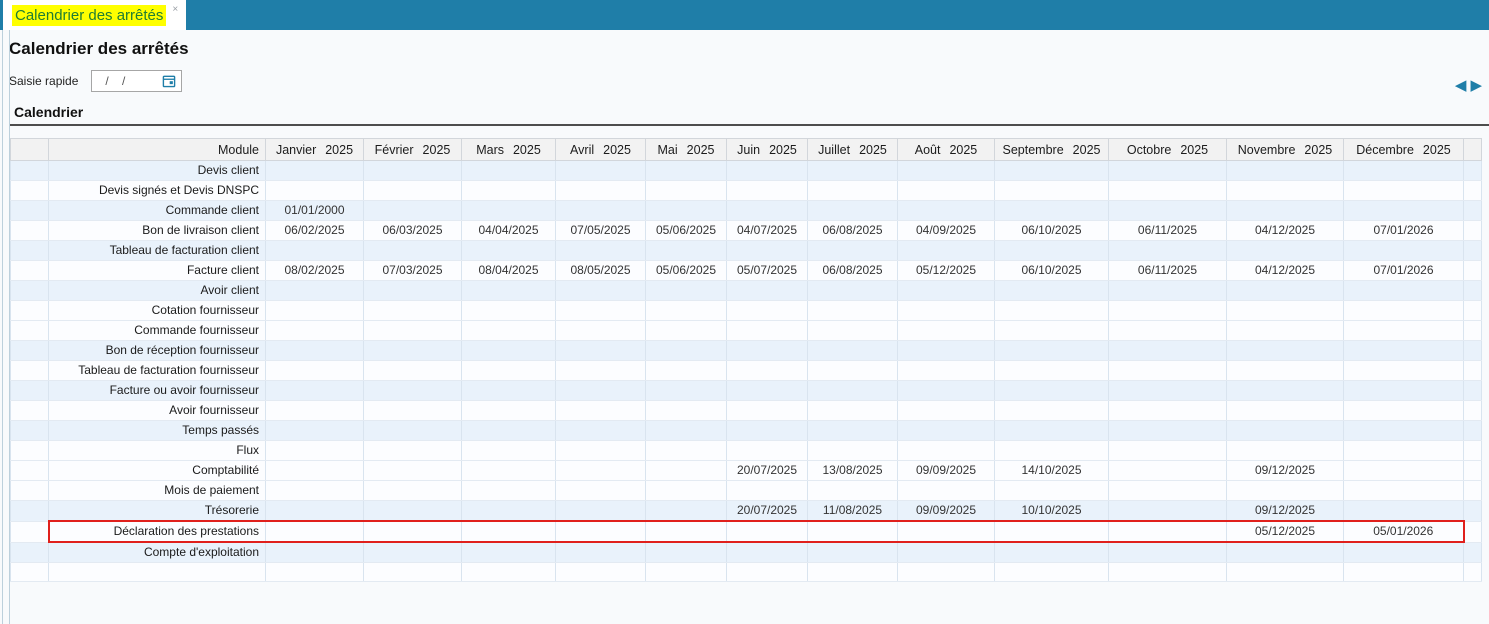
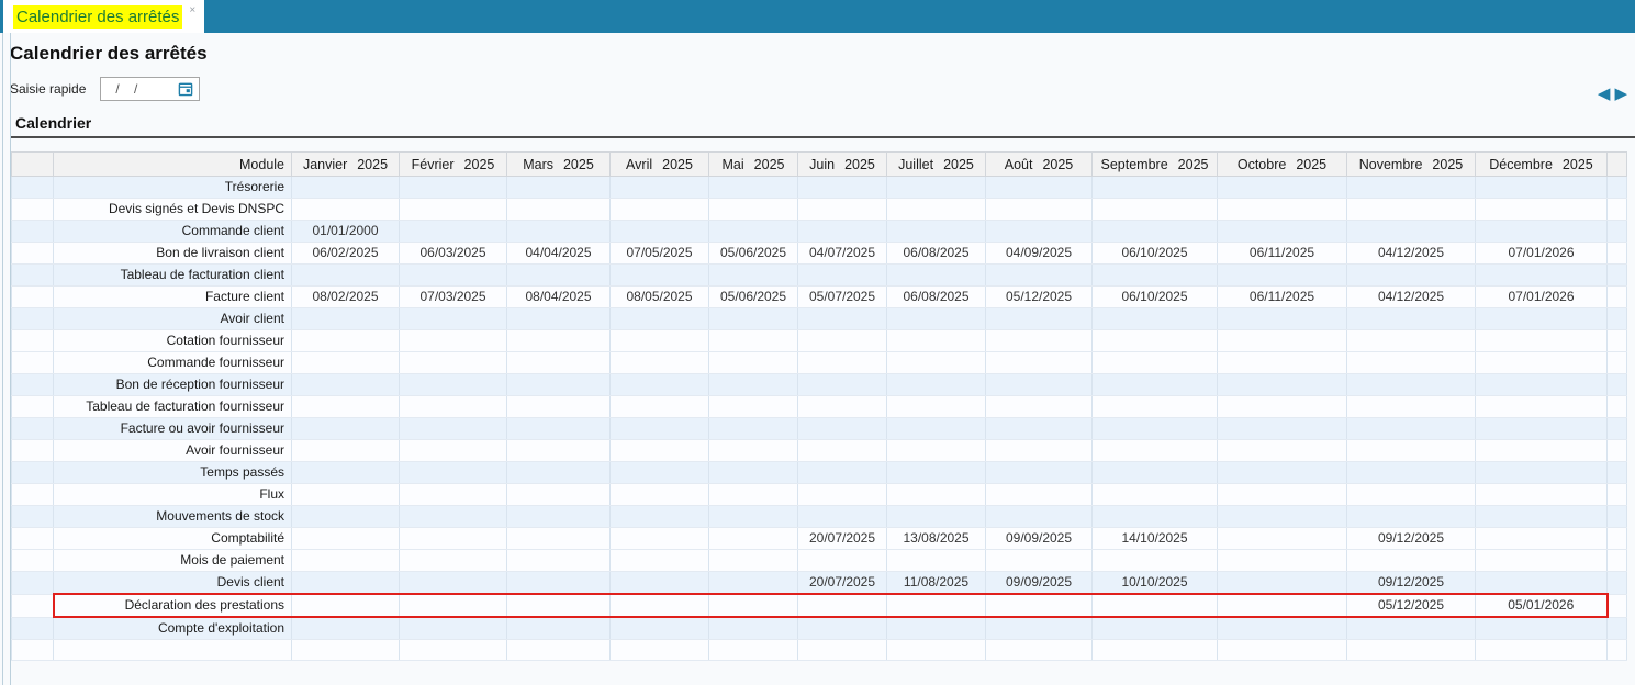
  Calendrier des arrêtés
  ×
  Calendrier des arrêtés
  ◀
  ▶
  Saisie rapide
  / /
  Calendrier
  	Module	Janvier 2025	Février 2025	Mars 2025	Avril 2025	Mai 2025	Juin 2025	Juillet 2025	Août 2025	Septembre 2025	Octobre 2025	Novembre 2025	Décembre 2025
- 	Devis client
+ 	Trésorerie
  	Devis signés et Devis DNSPC
  	Commande client	01/01/2000
  	Bon de livraison client	06/02/2025	06/03/2025	04/04/2025	07/05/2025	05/06/2025	04/07/2025	06/08/2025	04/09/2025	06/10/2025	06/11/2025	04/12/2025	07/01/2026
  	Tableau de facturation client
  	Facture client	08/02/2025	07/03/2025	08/04/2025	08/05/2025	05/06/2025	05/07/2025	06/08/2025	05/12/2025	06/10/2025	06/11/2025	04/12/2025	07/01/2026
  	Avoir client
  	Cotation fournisseur
  	Commande fournisseur
  	Bon de réception fournisseur
  	Tableau de facturation fournisseur
  	Facture ou avoir fournisseur
  	Avoir fournisseur
  	Temps passés
  	Flux
+ 	Mouvements de stock
  	Comptabilité						20/07/2025	13/08/2025	09/09/2025	14/10/2025		09/12/2025
  	Mois de paiement
- 	Trésorerie						20/07/2025	11/08/2025	09/09/2025	10/10/2025		09/12/2025
+ 	Devis client						20/07/2025	11/08/2025	09/09/2025	10/10/2025		09/12/2025
  	Déclaration des prestations											05/12/2025	05/01/2026
  	Compte d'exploitation
